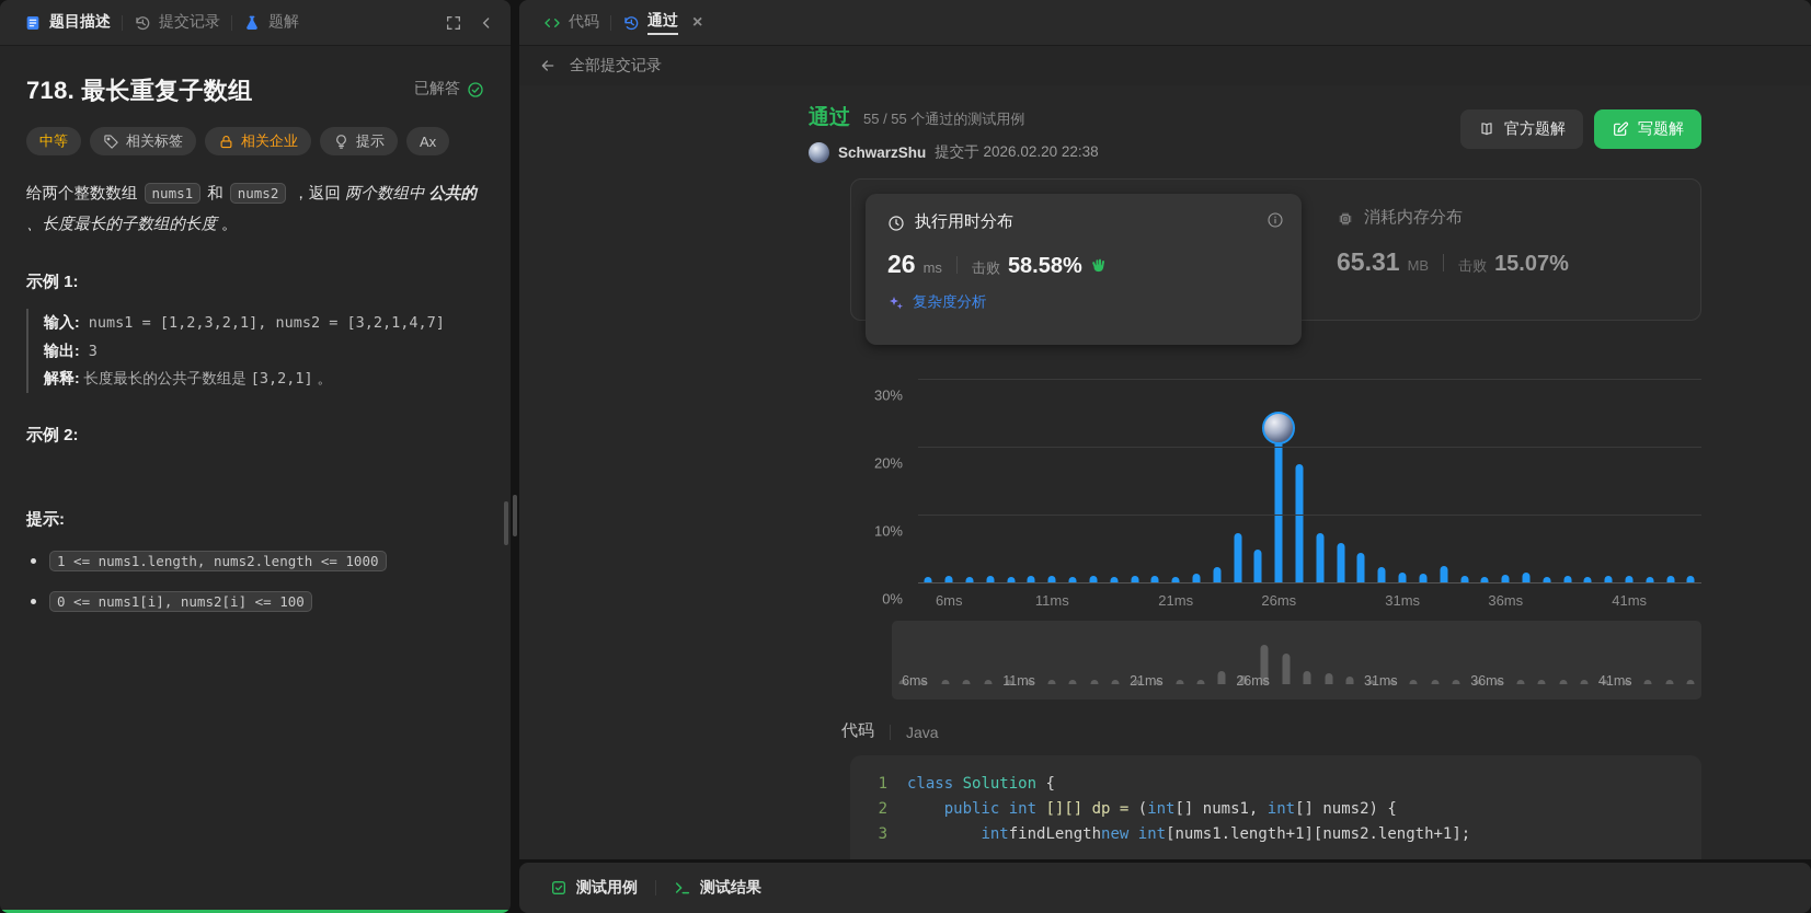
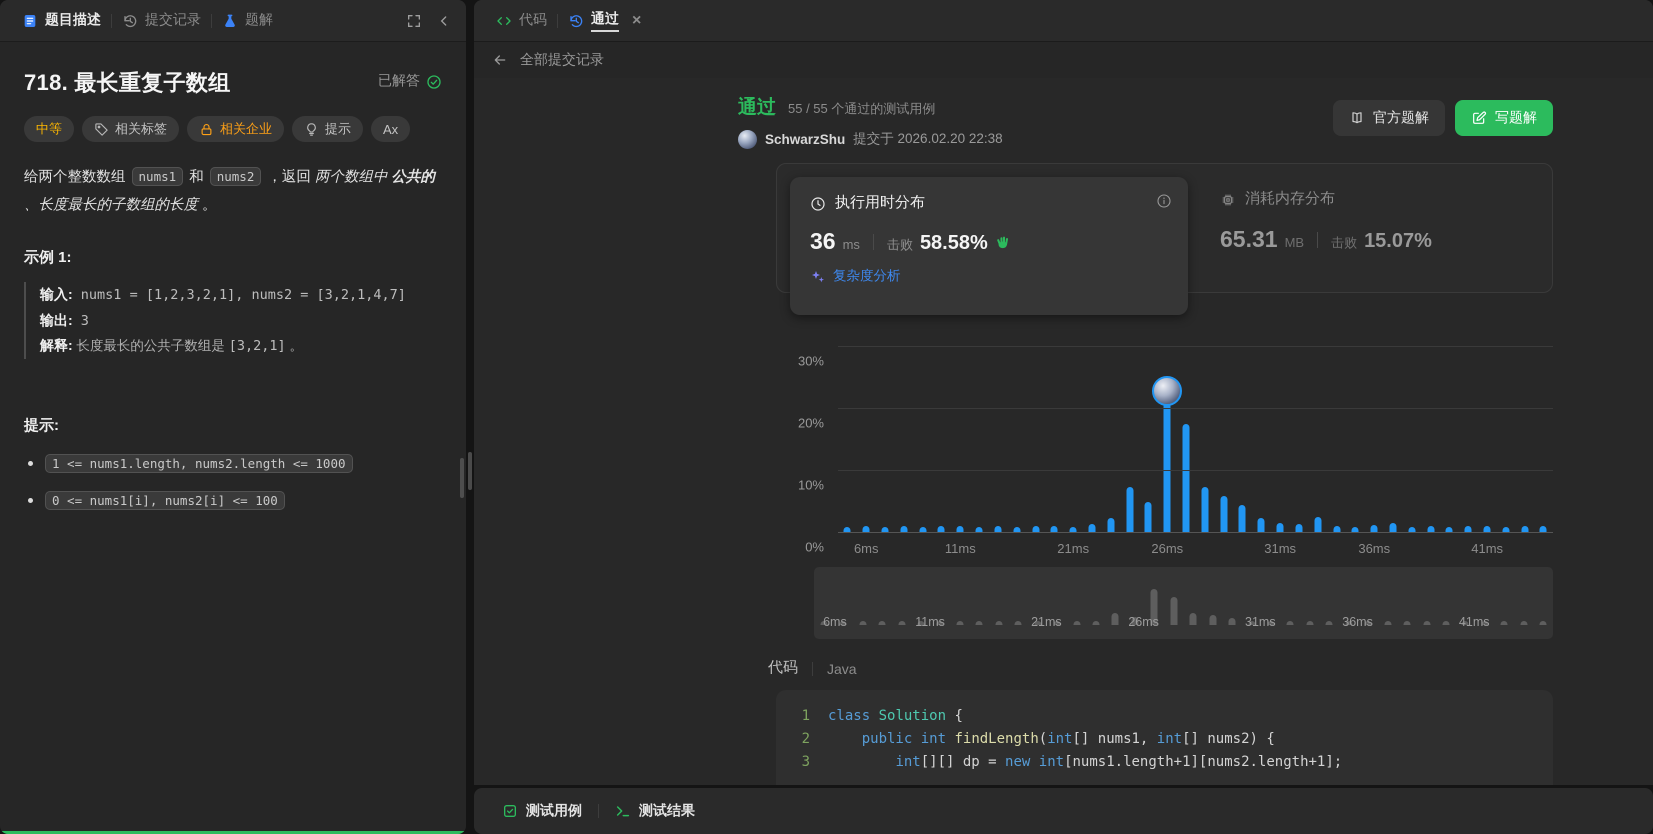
  题目描述
  提交记录
  题解
  718. 最长重复子数组
  已解答
  中等
  相关标签
  相关企业
  提示
  Ax
  给两个整数数组 nums1 和 nums2 ，返回 两个数组中 公共的 、长度最长的子数组的长度 。
  示例 1:
  输入: nums1 = [1,2,3,2,1], nums2 = [3,2,1,4,7]
  输出: 3
  解释: 长度最长的公共子数组是 [3,2,1] 。
- 示例 2:
  提示:
  1 <= nums1.length, nums2.length <= 1000
  0 <= nums1[i], nums2[i] <= 100
  代码
  通过
  ×
  全部提交记录
  通过
  55 / 55 个通过的测试用例
  SchwarzShu
  提交于 2026.02.20 22:38
  官方题解
  写题解
  执行用时分布
- 26
+ 36
  ms
  击败
  58.58%
  复杂度分析
  消耗内存分布
  65.31
  MB
  击败
  15.07%
  0%
  10%
  20%
  30%
  6ms
  11ms
  21ms
  26ms
  31ms
  36ms
  41ms
  6ms
  11ms
  21ms
  26ms
  31ms
  36ms
  41ms
  代码
  Java
  1
  class
  Solution
  {
  2
  public
  int
- [][] dp =
+ findLength
  (
  int
  [] nums1,
  int
  [] nums2) {
  3
  int
- findLength
+ [][] dp =
  new
  int
  [nums1.length+1][nums2.length+1];
  测试用例
  测试结果
